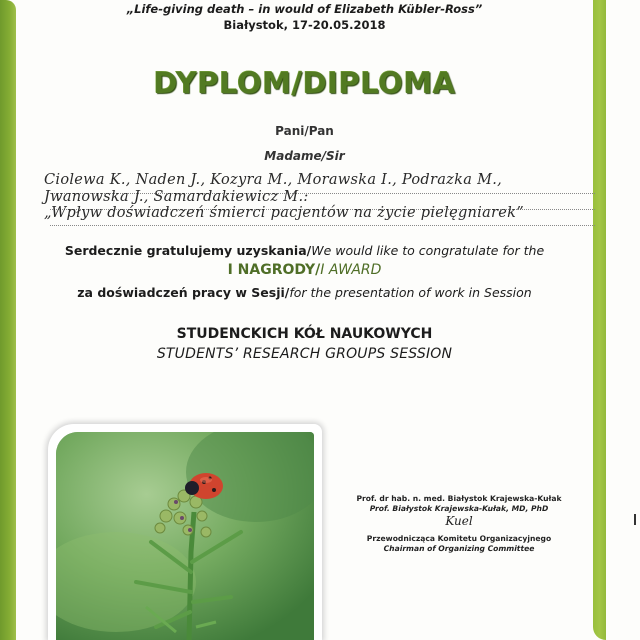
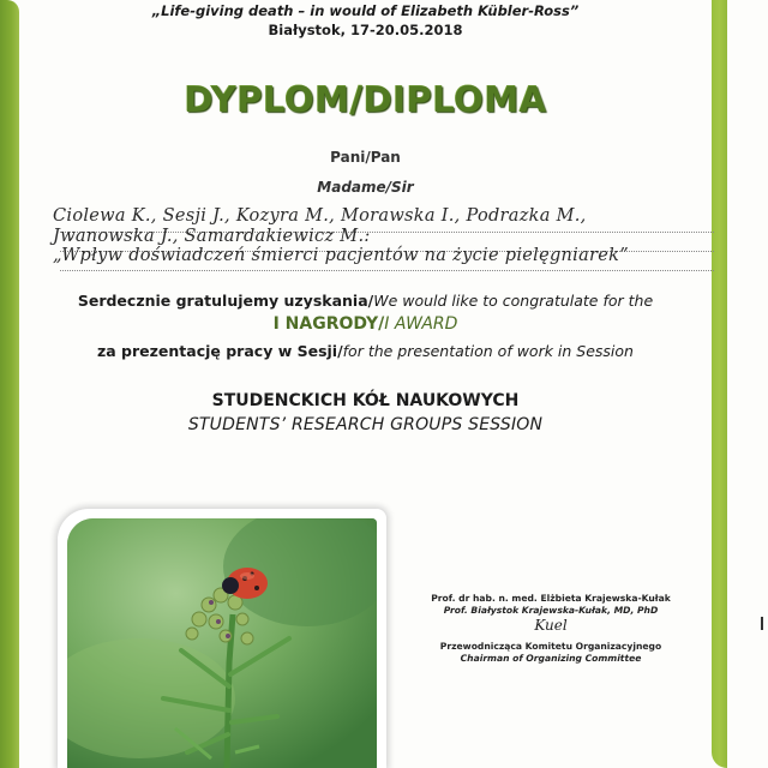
  „Life-giving death – in would of Elizabeth Kübler-Ross”
  Białystok, 17-20.05.2018
  DYPLOM/DIPLOMA
  Pani/Pan
  Madame/Sir
- Ciolewa K., Naden J., Kozyra M., Morawska I., Podrazka M.,
+ Ciolewa K., Sesji J., Kozyra M., Morawska I., Podrazka M.,
  Jwanowska J., Samardakiewicz M.:
  „Wpływ doświadczeń śmierci pacjentów na życie pielęgniarek”
  Serdecznie gratulujemy uzyskania/We would like to congratulate for the
  I NAGRODY/I AWARD
- za doświadczeń pracy w Sesji/for the presentation of work in Session
+ za prezentację pracy w Sesji/for the presentation of work in Session
  STUDENCKICH KÓŁ NAUKOWYCH
  STUDENTS’ RESEARCH GROUPS SESSION
- Prof. dr hab. n. med. Białystok Krajewska-Kułak
+ Prof. dr hab. n. med. Elżbieta Krajewska-Kułak
  Prof. Białystok Krajewska-Kułak, MD, PhD
  Kuel
  Przewodnicząca Komitetu Organizacyjnego
  Chairman of Organizing Committee
